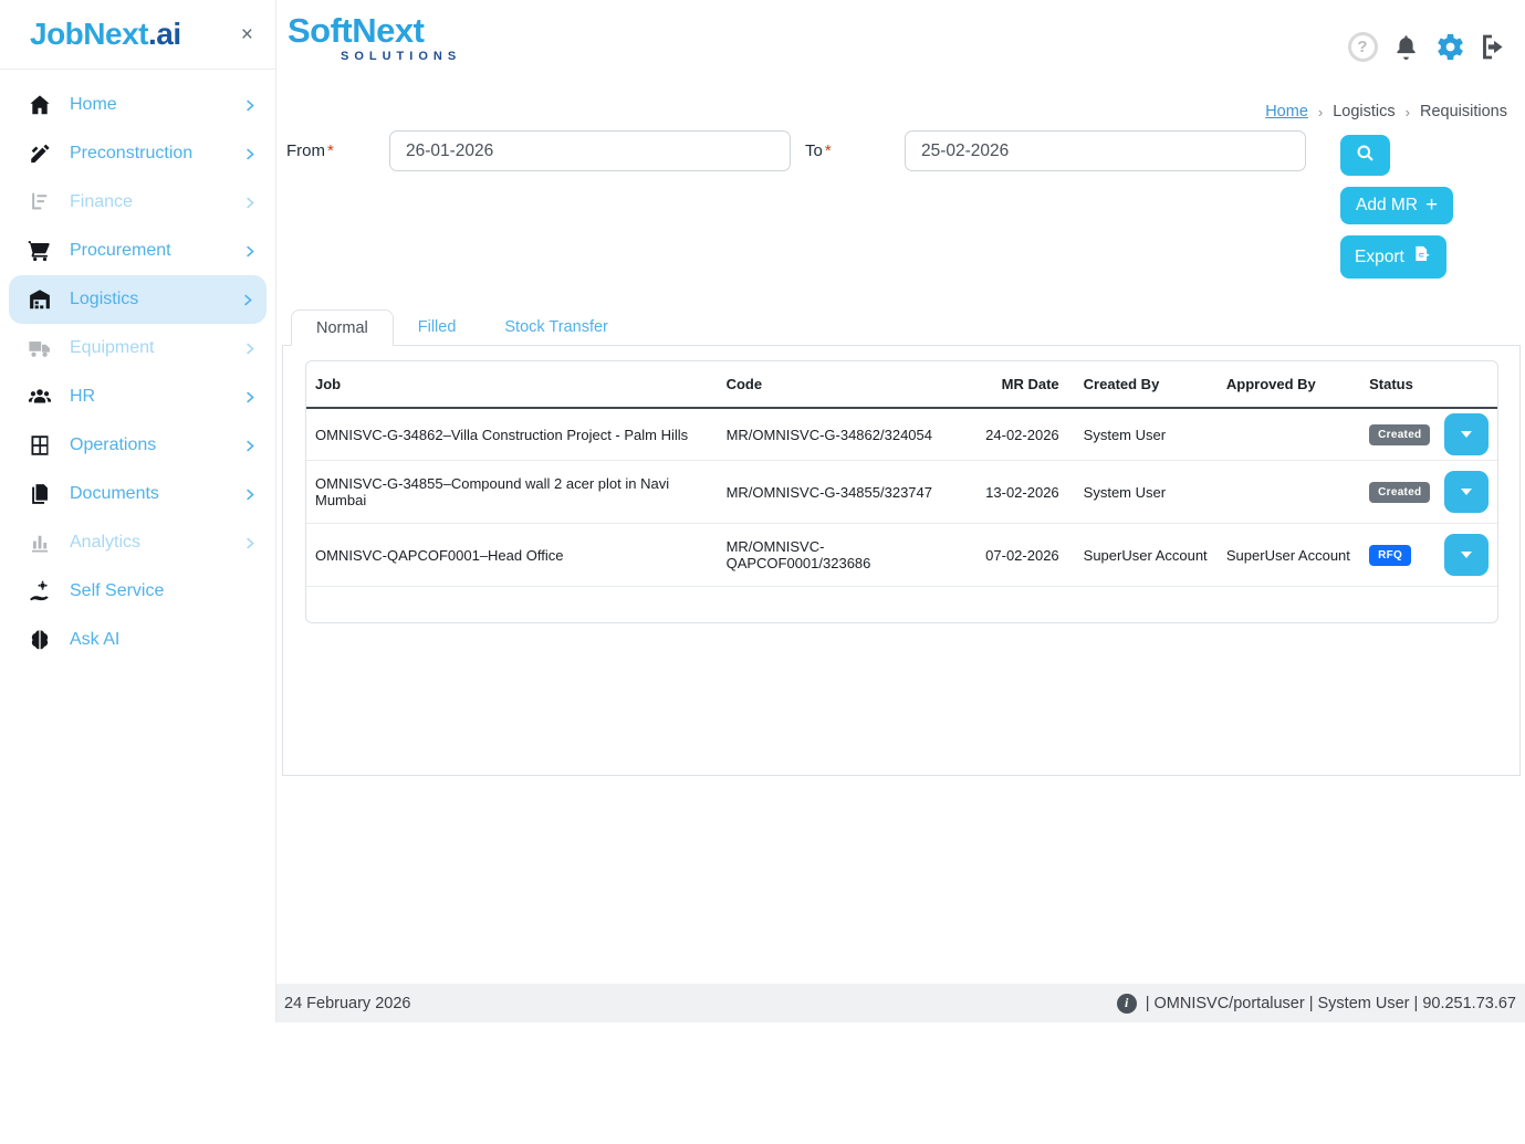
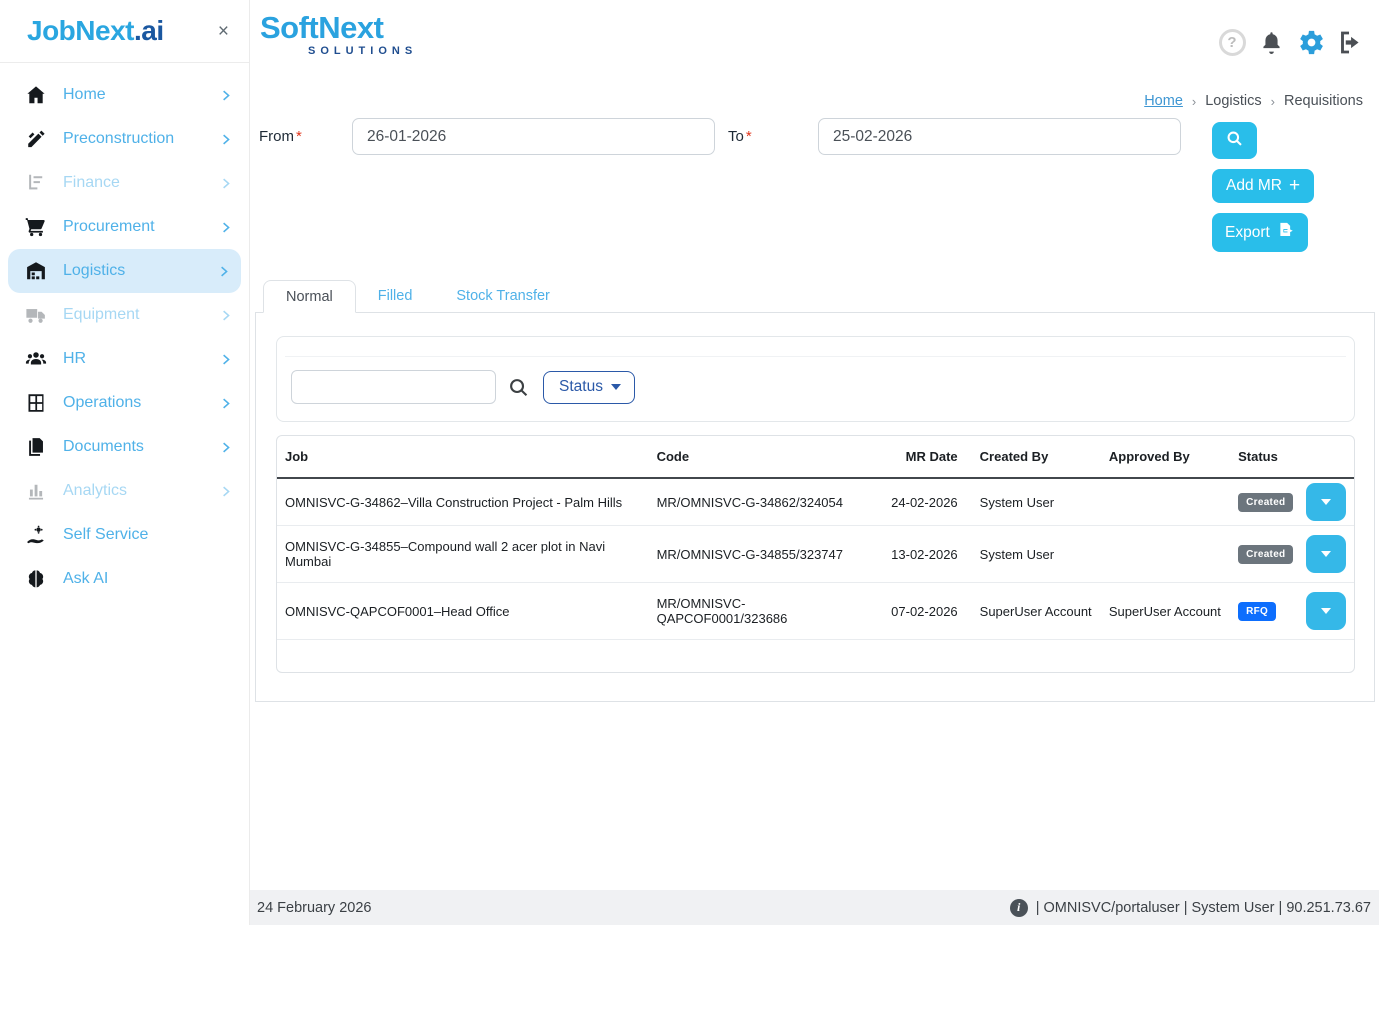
  JobNext.ai
  ×
  Home
  Preconstruction
  Finance
  Procurement
  Logistics
  Equipment
  HR
  Operations
  Documents
  Analytics
  Self Service
  Ask AI
  SoftNext
  SOLUTIONS
  Home
  ›
  Logistics
  ›
  Requisitions
  From*
  26-01-2026
  To*
  25-02-2026
  Add MR
  +
  Export
  Normal
  Filled
  Stock Transfer
+ Status
  Job	Code	MR Date	Created By	Approved By	Status
  OMNISVC-G-34862–Villa Construction Project - Palm Hills	MR/OMNISVC-G-34862/324054	24-02-2026	System User		Created
  OMNISVC-G-34855–Compound wall 2 acer plot in Navi Mumbai	MR/OMNISVC-G-34855/323747	13-02-2026	System User		Created
  OMNISVC-QAPCOF0001–Head Office	MR/OMNISVC-QAPCOF0001/323686	07-02-2026	SuperUser Account	SuperUser Account	RFQ
  24 February 2026
  | OMNISVC/portaluser | System User | 90.251.73.67
